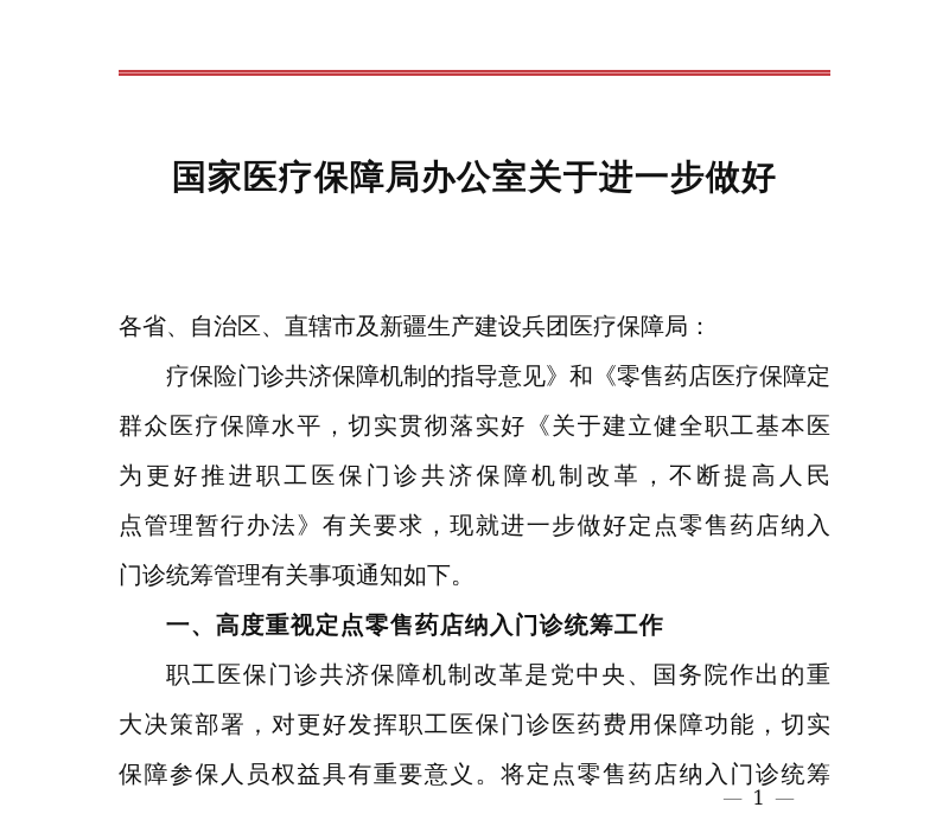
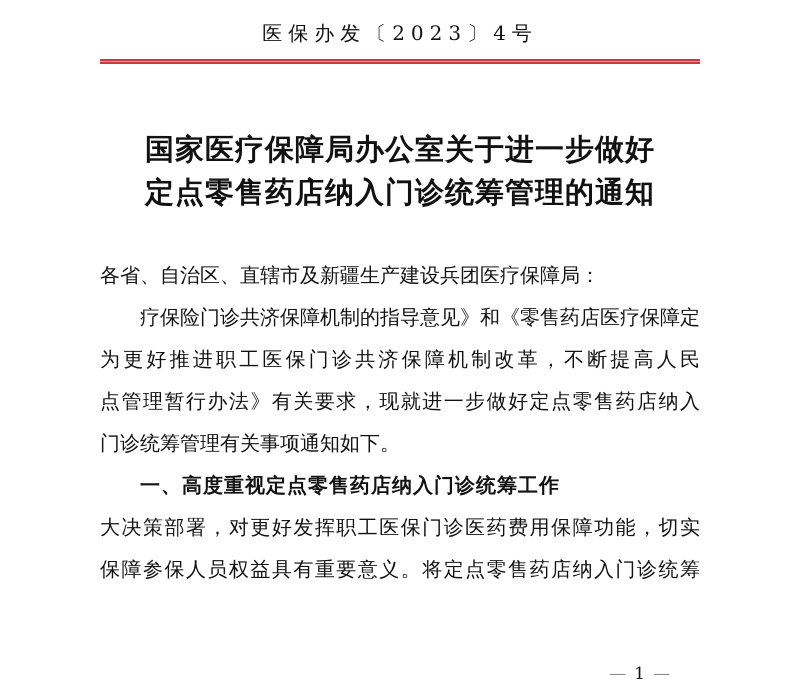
+ 医保办发〔2023〕4号
  国家医疗保障局办公室关于进一步做好
+ 定点零售药店纳入门诊统筹管理的通知
  各省、自治区、直辖市及新疆生产建设兵团医疗保障局：
  疗保险门诊共济保障机制的指导意见》和《零售药店医疗保障定
- 群众医疗保障水平，切实贯彻落实好《关于建立健全职工基本医
  为更好推进职工医保门诊共济保障机制改革，不断提高人民
  点管理暂行办法》有关要求，现就进一步做好定点零售药店纳入
  门诊统筹管理有关事项通知如下。
  一、高度重视定点零售药店纳入门诊统筹工作
- 职工医保门诊共济保障机制改革是党中央、国务院作出的重
  大决策部署，对更好发挥职工医保门诊医药费用保障功能，切实
  保障参保人员权益具有重要意义。将定点零售药店纳入门诊统筹
  — 1 —
